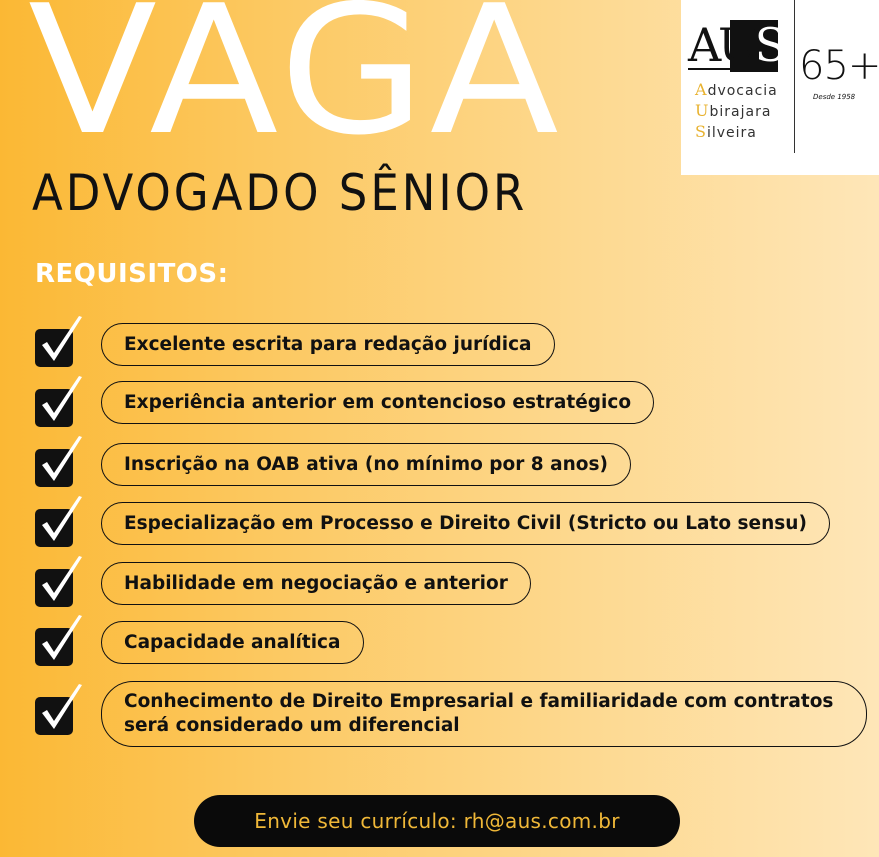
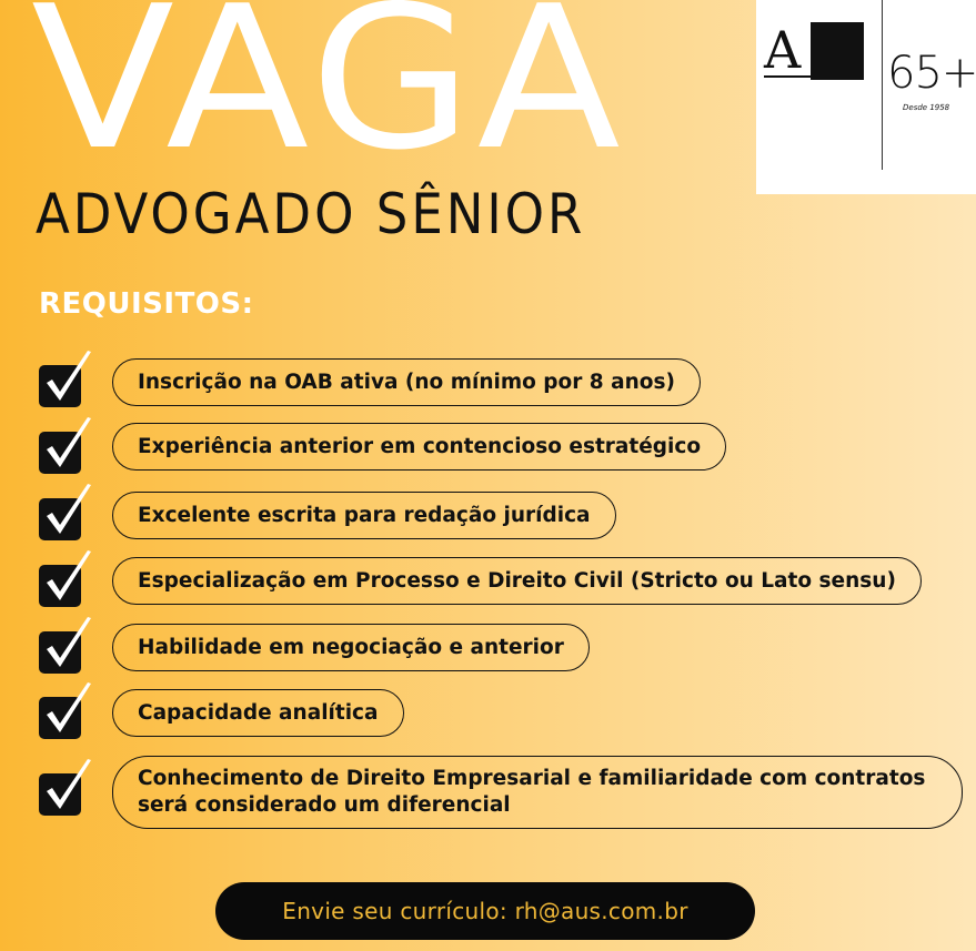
  VAGA
  ADVOGADO SÊNIOR
  A
- US
- Advocacia
- Ubirajara
- Silveira
  65+
  Desde 1958
  REQUISITOS:
- Excelente escrita para redação jurídica
+ Inscrição na OAB ativa (no mínimo por 8 anos)
  Experiência anterior em contencioso estratégico
- Inscrição na OAB ativa (no mínimo por 8 anos)
+ Excelente escrita para redação jurídica
  Especialização em Processo e Direito Civil (Stricto ou Lato sensu)
  Habilidade em negociação e anterior
  Capacidade analítica
  Conhecimento de Direito Empresarial e familiaridade com contratos será considerado um diferencial
  Envie seu currículo: rh@aus.com.br
